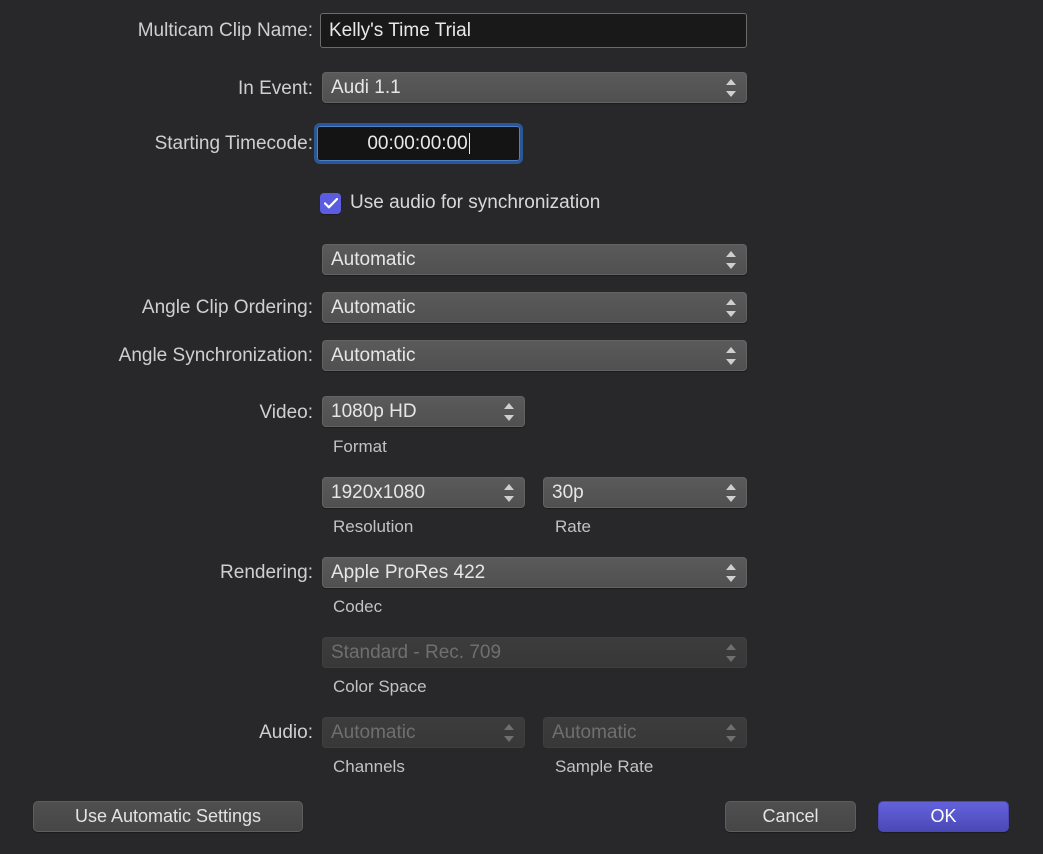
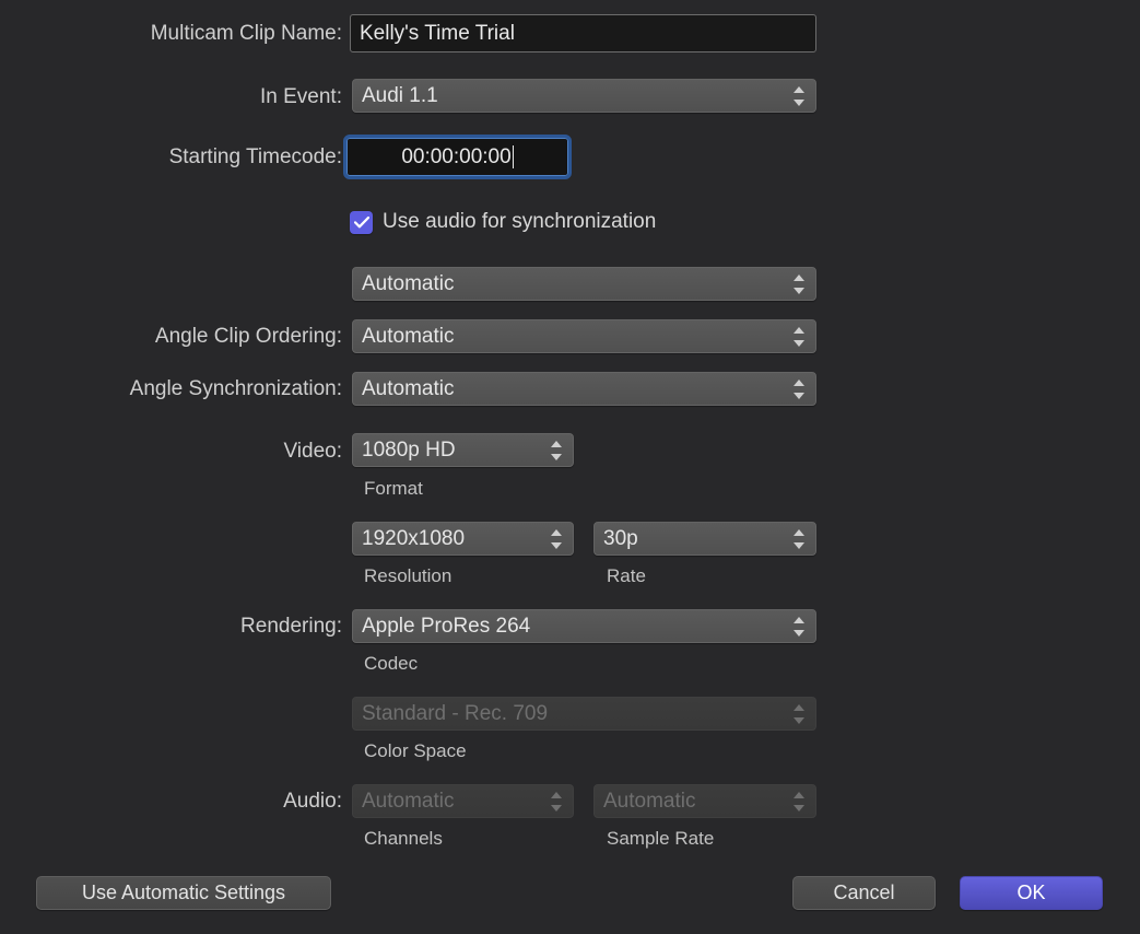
  Multicam Clip Name:
  Kelly's Time Trial
  In Event:
  Audi 1.1
  Starting Timecode:
  00:00:00:00
  Use audio for synchronization
  Automatic
  Angle Clip Ordering:
  Automatic
  Angle Synchronization:
  Automatic
  Video:
  1080p HD
  Format
  1920x1080
  Resolution
  30p
  Rate
  Rendering:
- Apple ProRes 422
+ Apple ProRes 264
  Codec
  Standard - Rec. 709
  Color Space
  Audio:
  Automatic
  Channels
  Automatic
  Sample Rate
  Use Automatic Settings
  Cancel
  OK
